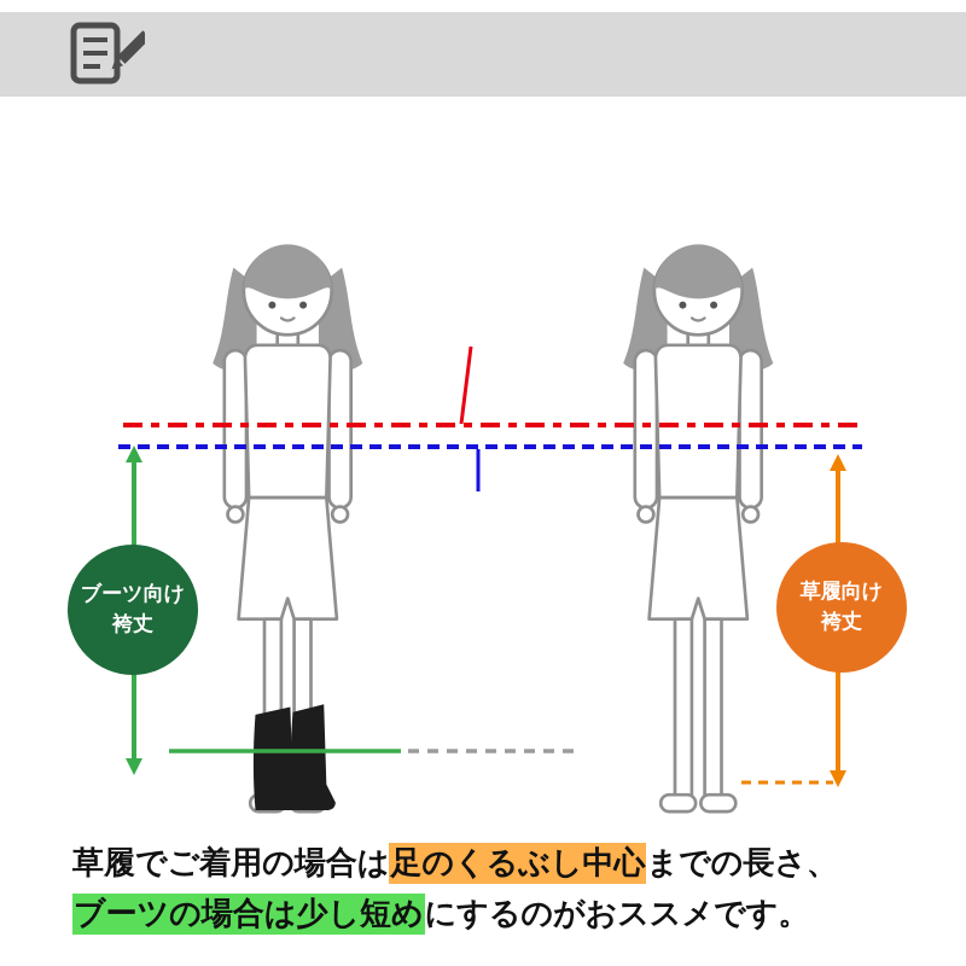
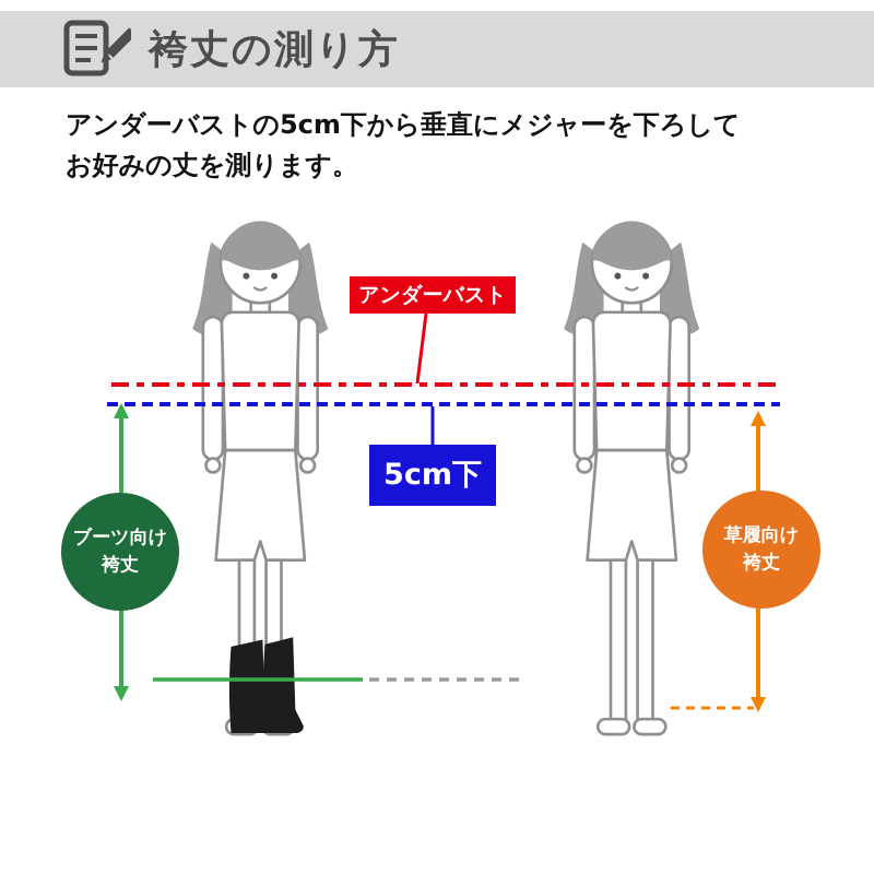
+ 袴丈の測り方
+ アンダーバストの5cm下から垂直にメジャーを下ろして
+ お好みの丈を測ります。
+ アンダーバスト
+ 5cm下
  ブーツ向け
  袴丈
  草履向け
  袴丈
- 草履でご着用の場合は足のくるぶし中心までの長さ、
- ブーツの場合は少し短めにするのがおススメです。
